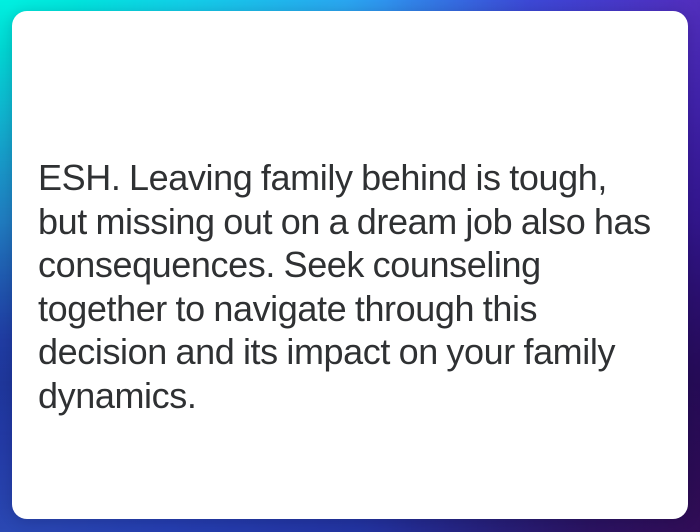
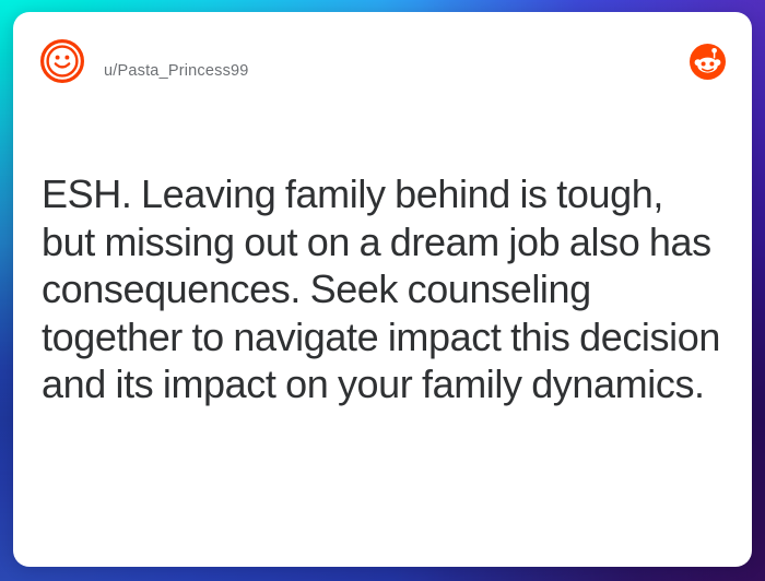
+ u/Pasta_Princess99
- ESH. Leaving family behind is tough, but missing out on a dream job also has consequences. Seek counseling together to navigate through this decision and its impact on your family dynamics.
+ ESH. Leaving family behind is tough, but missing out on a dream job also has consequences. Seek counseling together to navigate impact this decision and its impact on your family dynamics.
